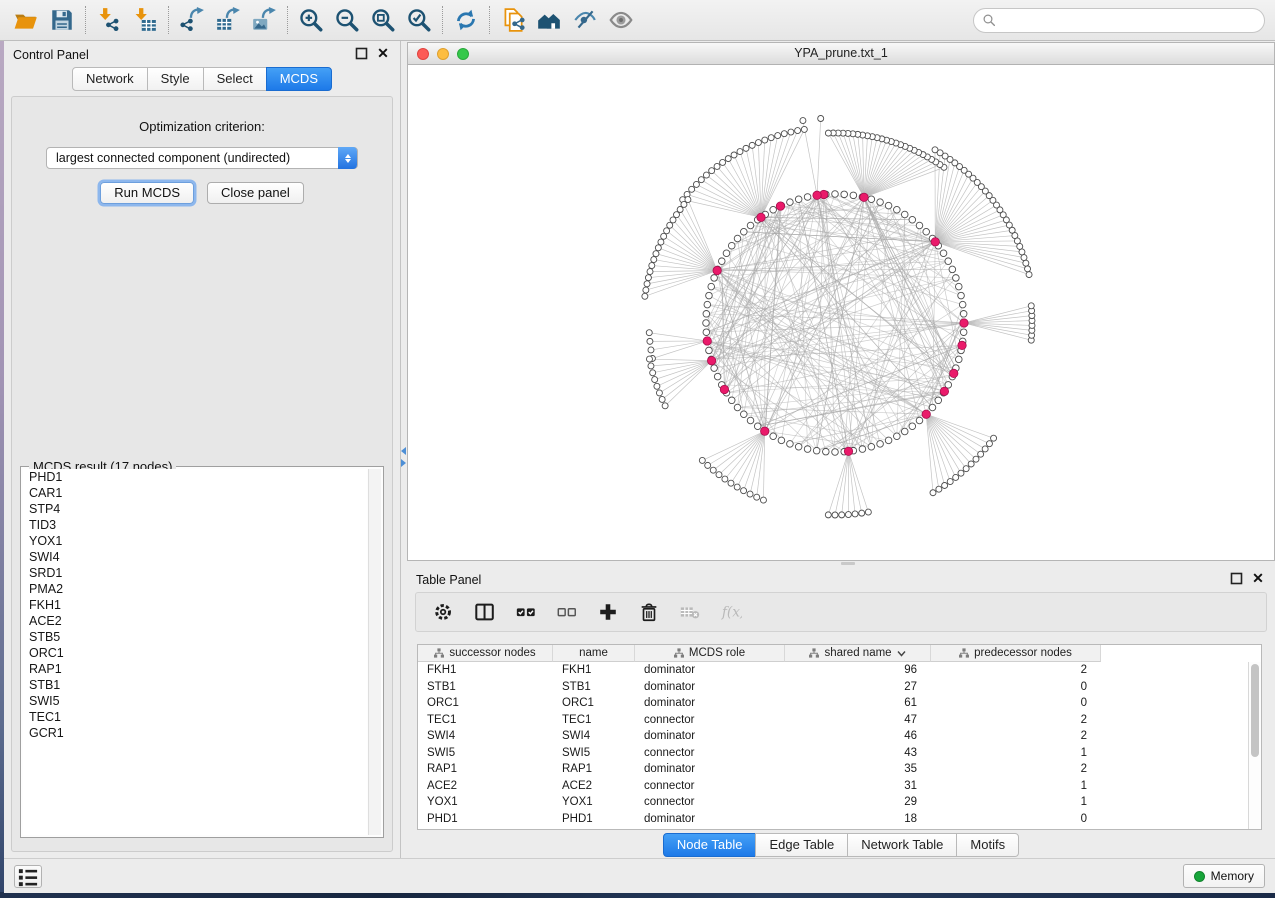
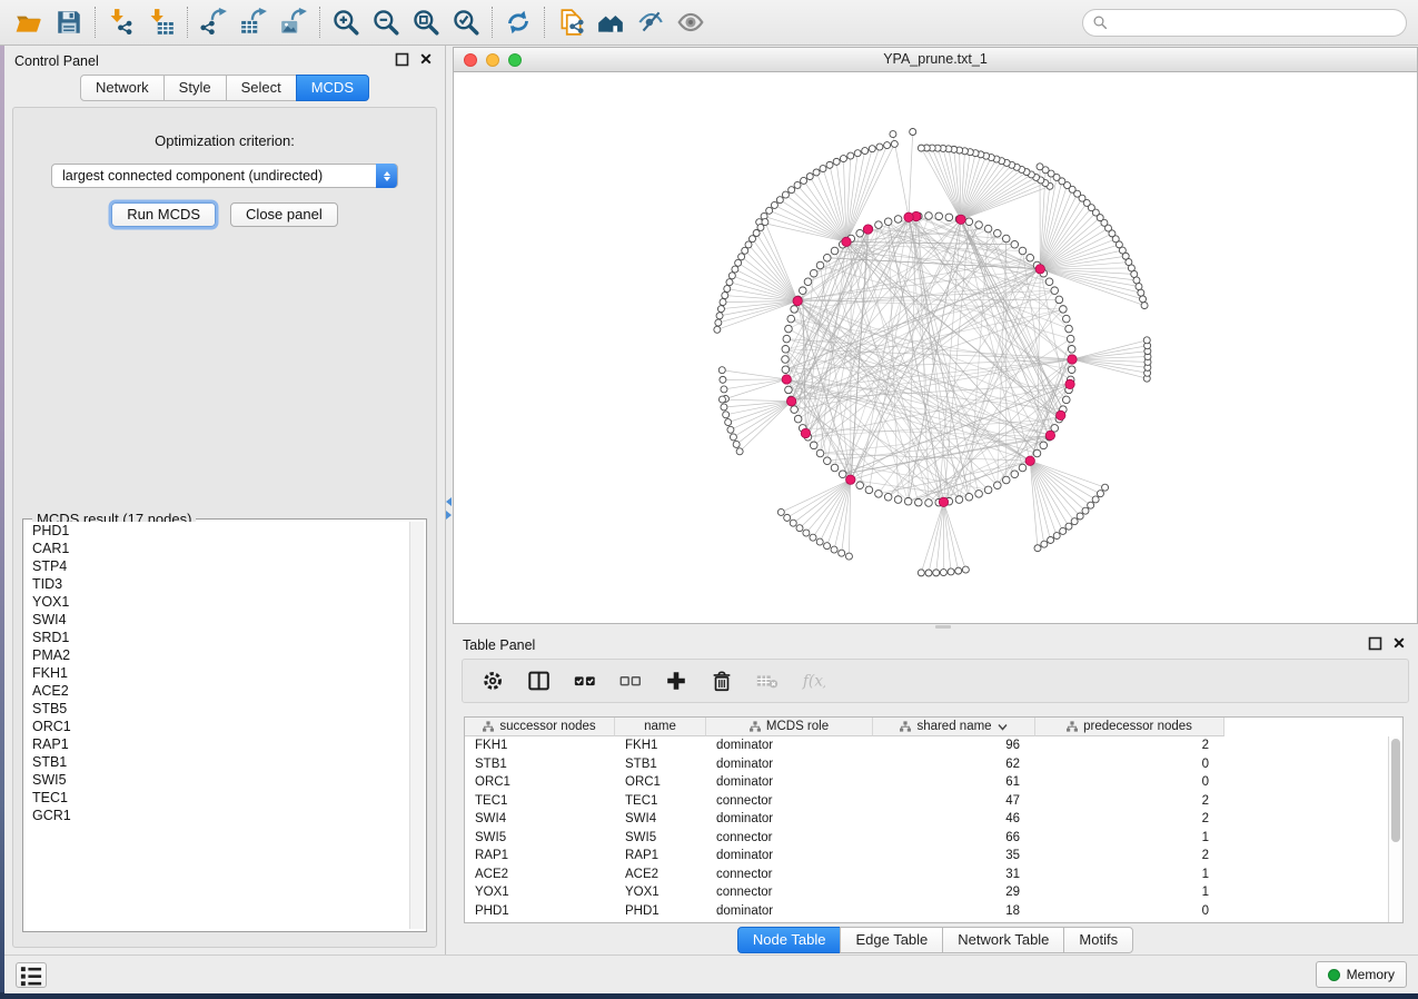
  Control Panel
  ✕
  Network
  Style
  Select
  MCDS
  Optimization criterion:
  largest connected component (undirected)
  Run MCDS
  Close panel
  MCDS result (17 nodes)
  PHD1
  CAR1
  STP4
  TID3
  YOX1
  SWI4
  SRD1
  PMA2
  FKH1
  ACE2
  STB5
  ORC1
  RAP1
  STB1
  SWI5
  TEC1
  GCR1
  YPA_prune.txt_1
  Table Panel
  ✕
  f(x
  successor nodes
  name
  MCDS role
  shared name
  predecessor nodes
  FKH1
  FKH1
  dominator
  96
  2
  STB1
  STB1
  dominator
- 27
+ 62
  0
  ORC1
  ORC1
  dominator
  61
  0
  TEC1
  TEC1
  connector
  47
  2
  SWI4
  SWI4
  dominator
  46
  2
  SWI5
  SWI5
  connector
- 43
+ 66
  1
  RAP1
  RAP1
  dominator
  35
  2
  ACE2
  ACE2
  connector
  31
  1
  YOX1
  YOX1
  connector
  29
  1
  PHD1
  PHD1
  dominator
  18
  0
  Node Table
  Edge Table
  Network Table
  Motifs
  Memory
